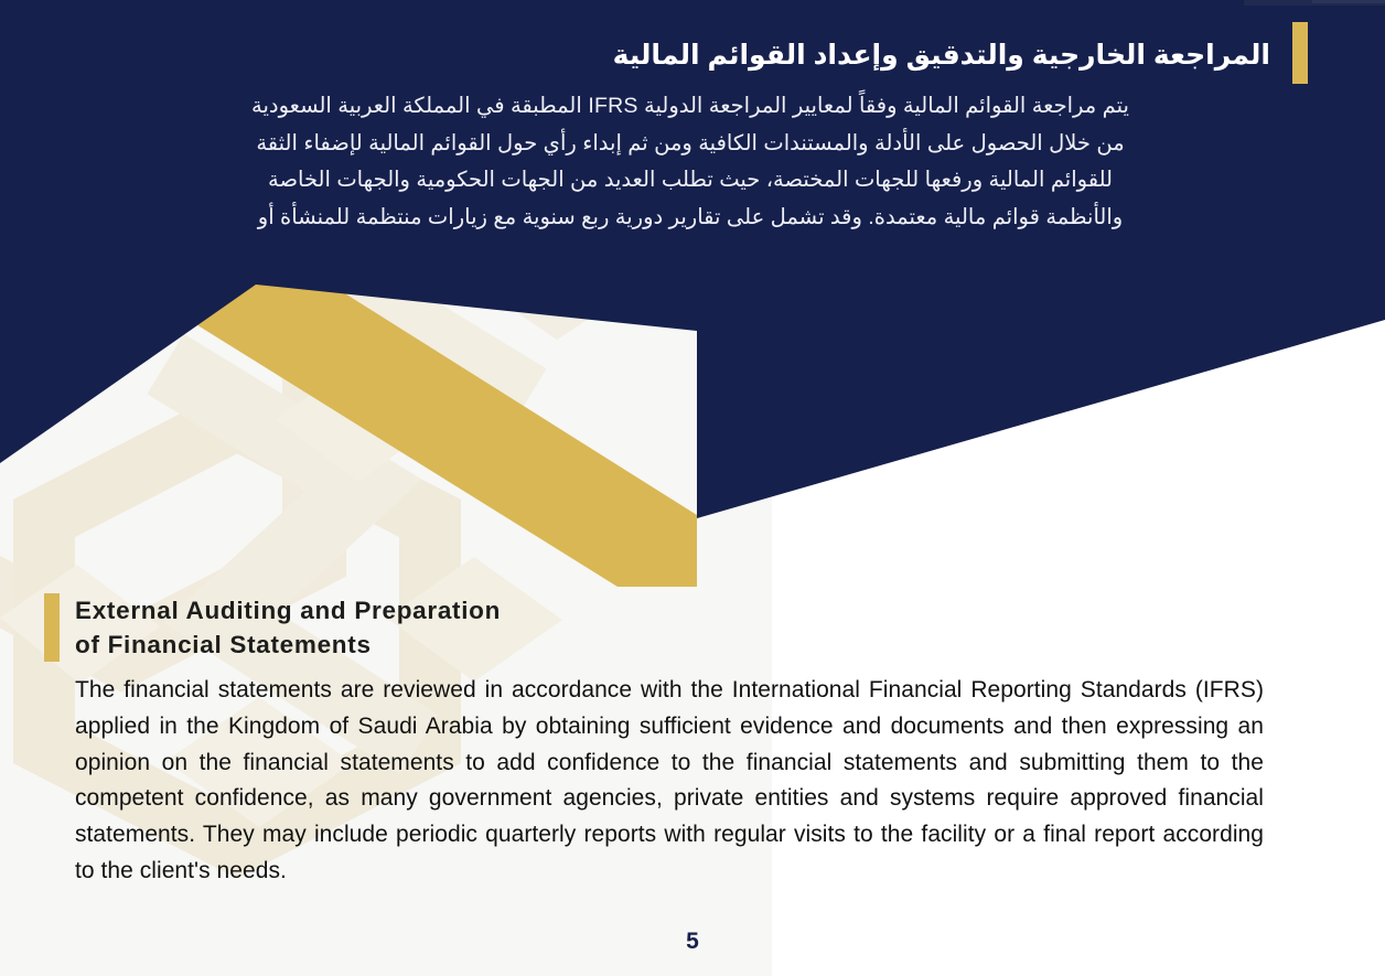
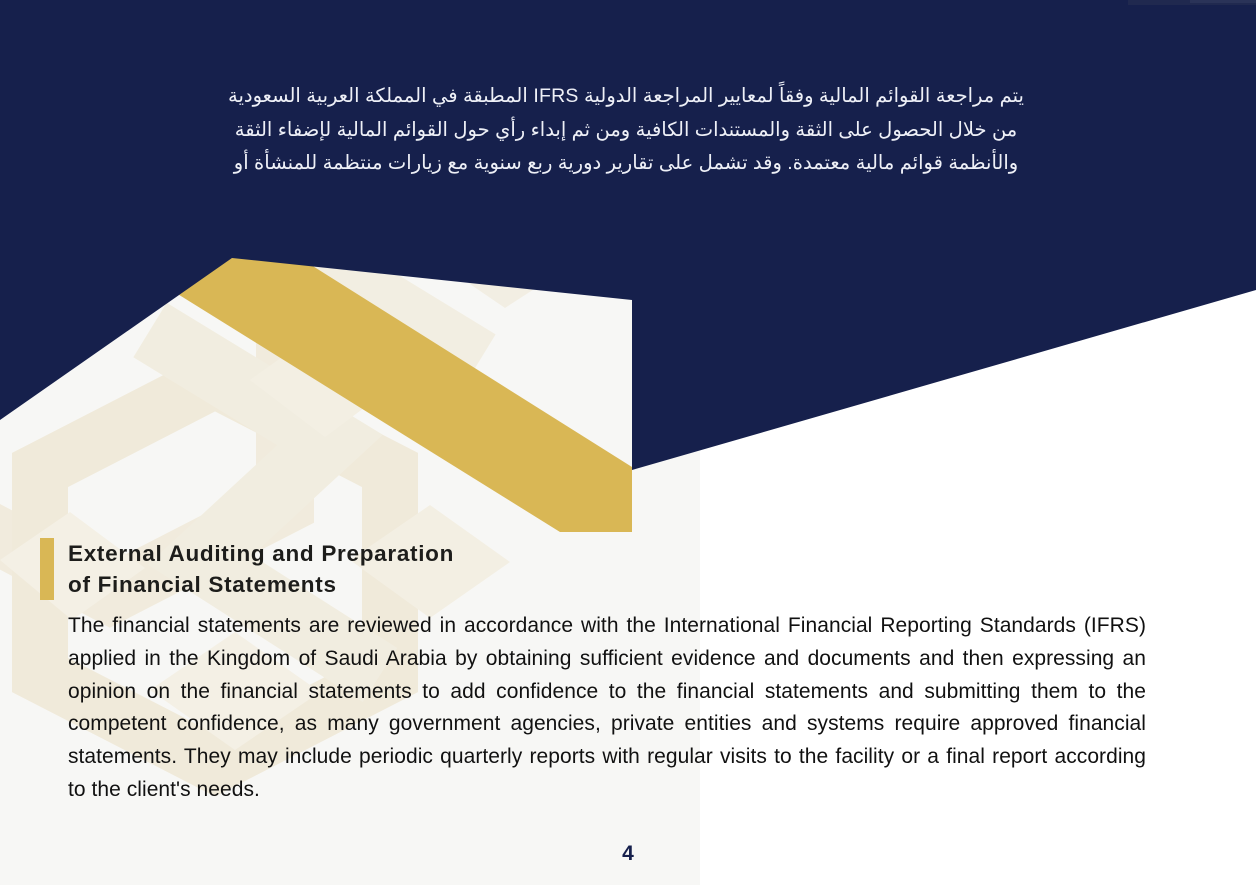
- المراجعة الخارجية والتدقيق وإعداد القوائم المالية
  يتم مراجعة القوائم المالية وفقاً لمعايير المراجعة الدولية IFRS المطبقة في المملكة العربية السعودية
- من خلال الحصول على الأدلة والمستندات الكافية ومن ثم إبداء رأي حول القوائم المالية لإضفاء الثقة
+ من خلال الحصول على الثقة والمستندات الكافية ومن ثم إبداء رأي حول القوائم المالية لإضفاء الثقة
- للقوائم المالية ورفعها للجهات المختصة، حيث تطلب العديد من الجهات الحكومية والجهات الخاصة
  والأنظمة قوائم مالية معتمدة. وقد تشمل على تقارير دورية ربع سنوية مع زيارات منتظمة للمنشأة أو
  External Auditing and Preparation
  of Financial Statements
  The financial statements are reviewed in accordance with the International Financial Reporting Standards (IFRS) applied in the Kingdom of Saudi Arabia by obtaining sufficient evidence and documents and then expressing an opinion on the financial statements to add confidence to the financial statements and submitting them to the competent confidence, as many government agencies, private entities and systems require approved financial statements. They may include periodic quarterly reports with regular visits to the facility or a final report according to the client's needs.
- 5
+ 4
